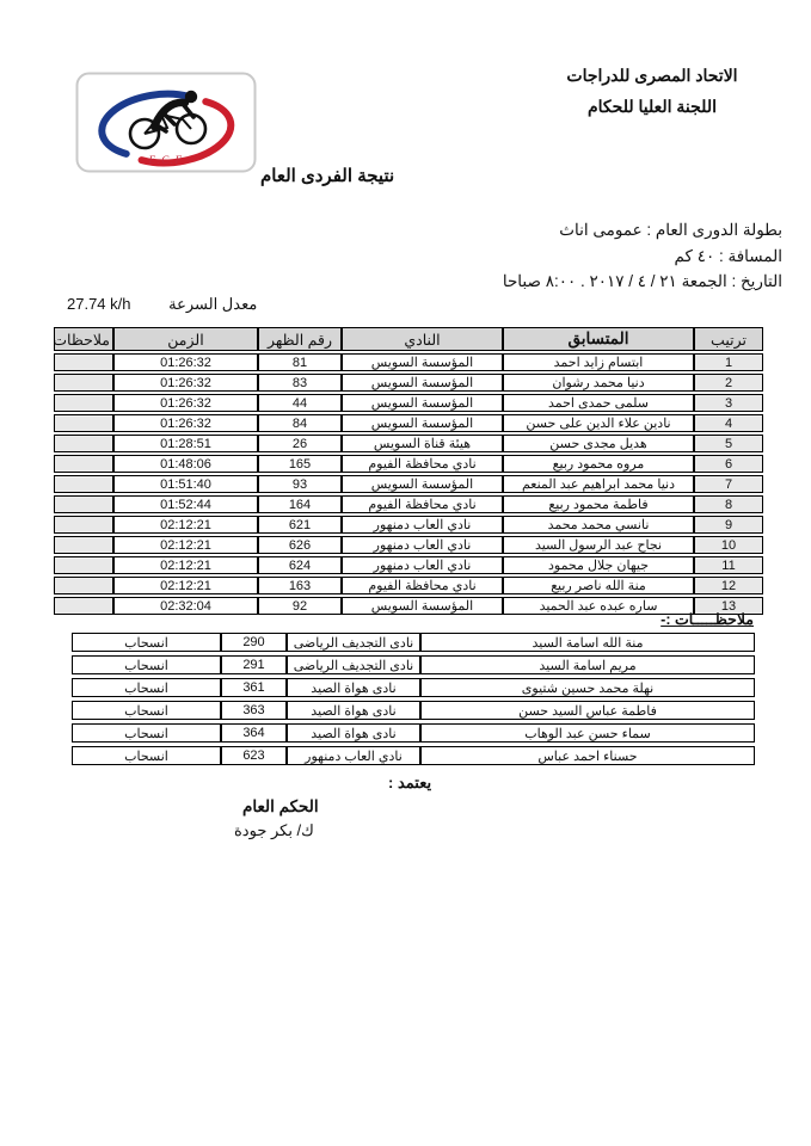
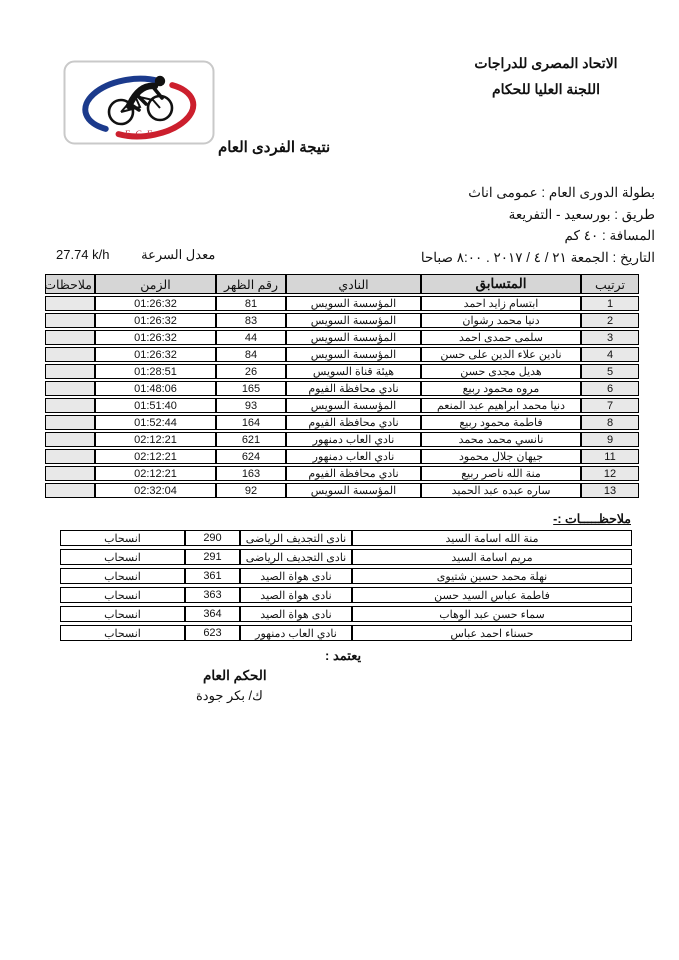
  الاتحاد المصرى للدراجات
  اللجنة العليا للحكام
  E.C.F
  نتيجة الفردى العام
  بطولة الدورى العام : عمومى اناث
+ طريق : بورسعيد - التفريعة
  المسافة : ٤٠ كم
  التاريخ : الجمعة ٢١ / ٤ / ٢٠١٧ . ٨:٠٠ صباحا
  معدل السرعة 27.74 k/h
  ترتيب	المتسابق	النادي	رقم الظهر	الزمن	ملاحظات
  1	ابتسام زايد احمد	المؤسسة السويس	81	01:26:32
  2	دنيا محمد رشوان	المؤسسة السويس	83	01:26:32
  3	سلمى حمدى احمد	المؤسسة السويس	44	01:26:32
  4	نادين علاء الدين على حسن	المؤسسة السويس	84	01:26:32
  5	هديل مجدى حسن	هيئة قناة السويس	26	01:28:51
  6	مروه محمود ربيع	نادي محافظة الفيوم	165	01:48:06
  7	دنيا محمد ابراهيم عبد المنعم	المؤسسة السويس	93	01:51:40
  8	فاطمة محمود ربيع	نادي محافظة الفيوم	164	01:52:44
  9	نانسي محمد محمد	نادي العاب دمنهور	621	02:12:21
- 10	نجاح عبد الرسول السيد	نادي العاب دمنهور	626	02:12:21
  11	جيهان جلال محمود	نادي العاب دمنهور	624	02:12:21
  12	منة الله ناصر ربيع	نادي محافظة الفيوم	163	02:12:21
  13	ساره عبده عبد الحميد	المؤسسة السويس	92	02:32:04
  ملاحظـــــات :-
  منة الله اسامة السيد	نادى التجديف الرياضى	290	انسحاب
  مريم اسامة السيد	نادى التجديف الرياضى	291	انسحاب
  نهلة محمد حسين شتيوى	نادى هواة الصيد	361	انسحاب
  فاطمة عباس السيد حسن	نادى هواة الصيد	363	انسحاب
  سماء حسن عبد الوهاب	نادى هواة الصيد	364	انسحاب
  حسناء احمد عباس	نادي العاب دمنهور	623	انسحاب
  يعتمد :
  الحكم العام
  ك/ بكر جودة
